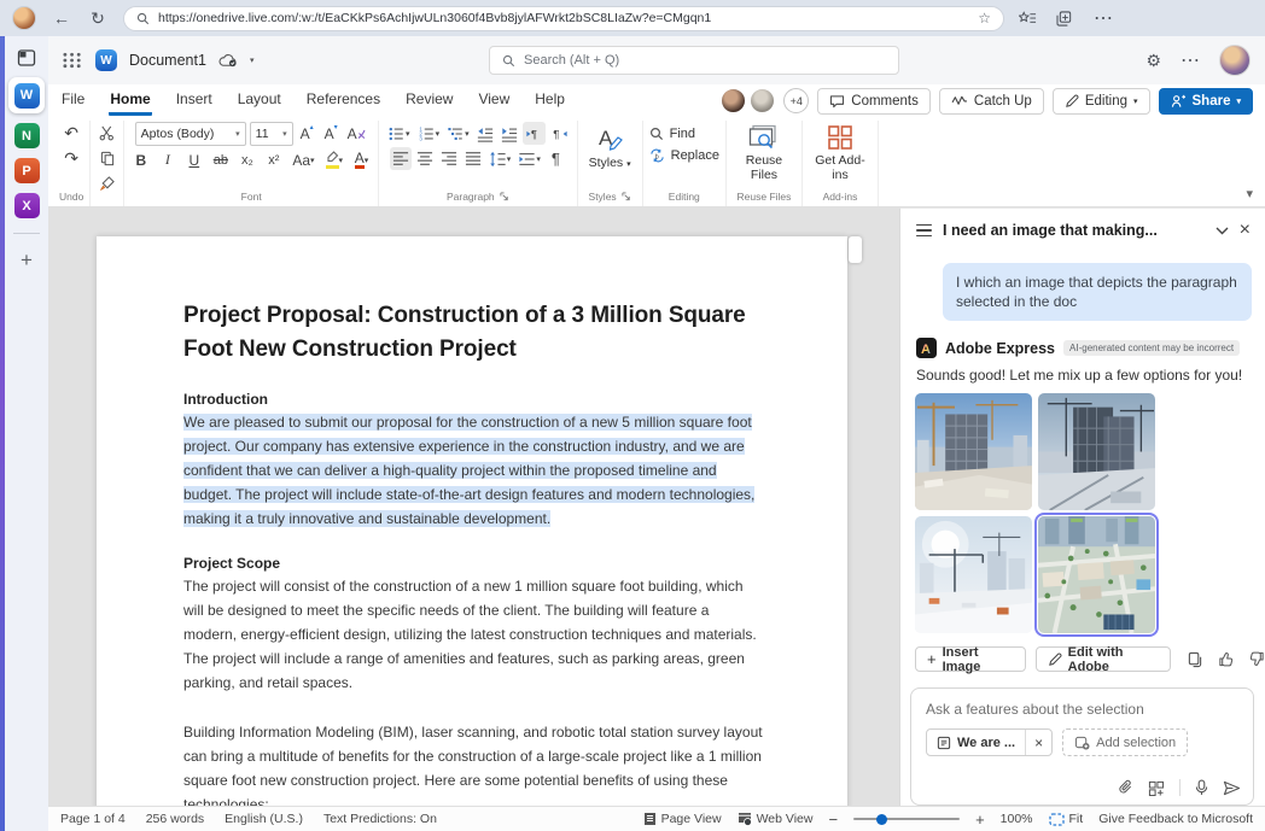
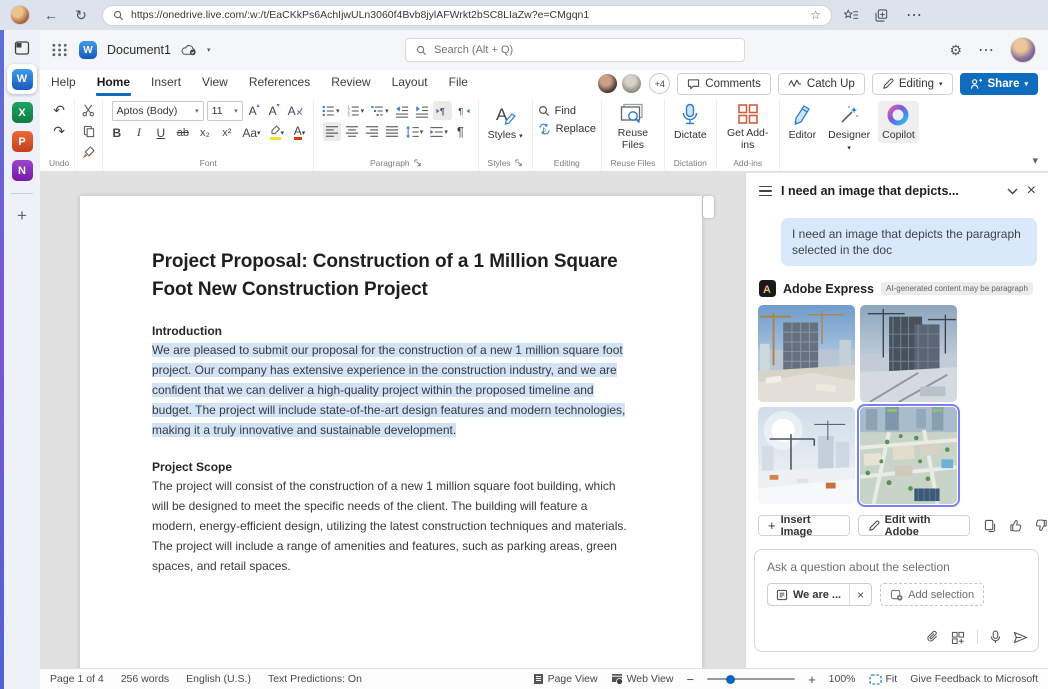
  ←
  ↻
  https://onedrive.live.com/:w:/t/EaCKkPs6AchIjwULn3060f4Bvb8jylAFWrkt2bSC8LIaZw?e=CMgqn1
  ☆
  ⋯
  W
- N
+ X
  P
- X
+ N
  +
  W
  Document1
  Search (Alt + Q)
  ⚙
  ⋯
- File
+ Help
  Home
  Insert
- Layout
+ View
  References
  Review
- View
+ Layout
- Help
+ File
  +4
  Comments
  Catch Up
  Editing
  Share
  ↶
  ↷
  Undo
  Aptos (Body)
  11
  A
  A
  A
  B
  I
  U
  ab
  x₂
  x²
  Aa
  A
  Font
  ¶
  ¶
  ¶
  Paragraph
  A
  Styles
  Styles
  Find
  Replace
  Editing
  Reuse Files
  Reuse Files
+ Dictate
+ Dictation
  Get Add-ins
  Add-ins
+ Editor
+ Designer
+ Copilot
  ▾
- Project Proposal: Construction of a 3 Million Square Foot New Construction Project
+ Project Proposal: Construction of a 1 Million Square Foot New Construction Project
  Introduction
- We are pleased to submit our proposal for the construction of a new 5 million square foot project. Our company has extensive experience in the construction industry, and we are confident that we can deliver a high-quality project within the proposed timeline and budget. The project will include state-of-the-art design features and modern technologies, making it a truly innovative and sustainable development.
+ We are pleased to submit our proposal for the construction of a new 1 million square foot project. Our company has extensive experience in the construction industry, and we are confident that we can deliver a high-quality project within the proposed timeline and budget. The project will include state-of-the-art design features and modern technologies, making it a truly innovative and sustainable development.
  Project Scope
- The project will consist of the construction of a new 1 million square foot building, which will be designed to meet the specific needs of the client. The building will feature a modern, energy-efficient design, utilizing the latest construction techniques and materials. The project will include a range of amenities and features, such as parking areas, green parking, and retail spaces.
+ The project will consist of the construction of a new 1 million square foot building, which will be designed to meet the specific needs of the client. The building will feature a modern, energy-efficient design, utilizing the latest construction techniques and materials. The project will include a range of amenities and features, such as parking areas, green spaces, and retail spaces.
- Building Information Modeling (BIM), laser scanning, and robotic total station survey layout can bring a multitude of benefits for the construction of a large-scale project like a 1 million square foot new construction project. Here are some potential benefits of using these technologies:
- I need an image that making...
+ I need an image that depicts...
  ×
- I which an image that depicts the paragraph selected in the doc
+ I need an image that depicts the paragraph selected in the doc
  A
  Adobe Express
- AI-generated content may be incorrect
+ AI-generated content may be paragraph
- Sounds good! Let me mix up a few options for you!
  +
  Insert Image
  Edit with Adobe
- Ask a features about the selection
+ Ask a question about the selection
  We are ...
  ×
  Add selection
  Page 1 of 4
  256 words
  English (U.S.)
  Text Predictions: On
  Page View
  Web View
  −
  +
  100%
  Fit
  Give Feedback to Microsoft
